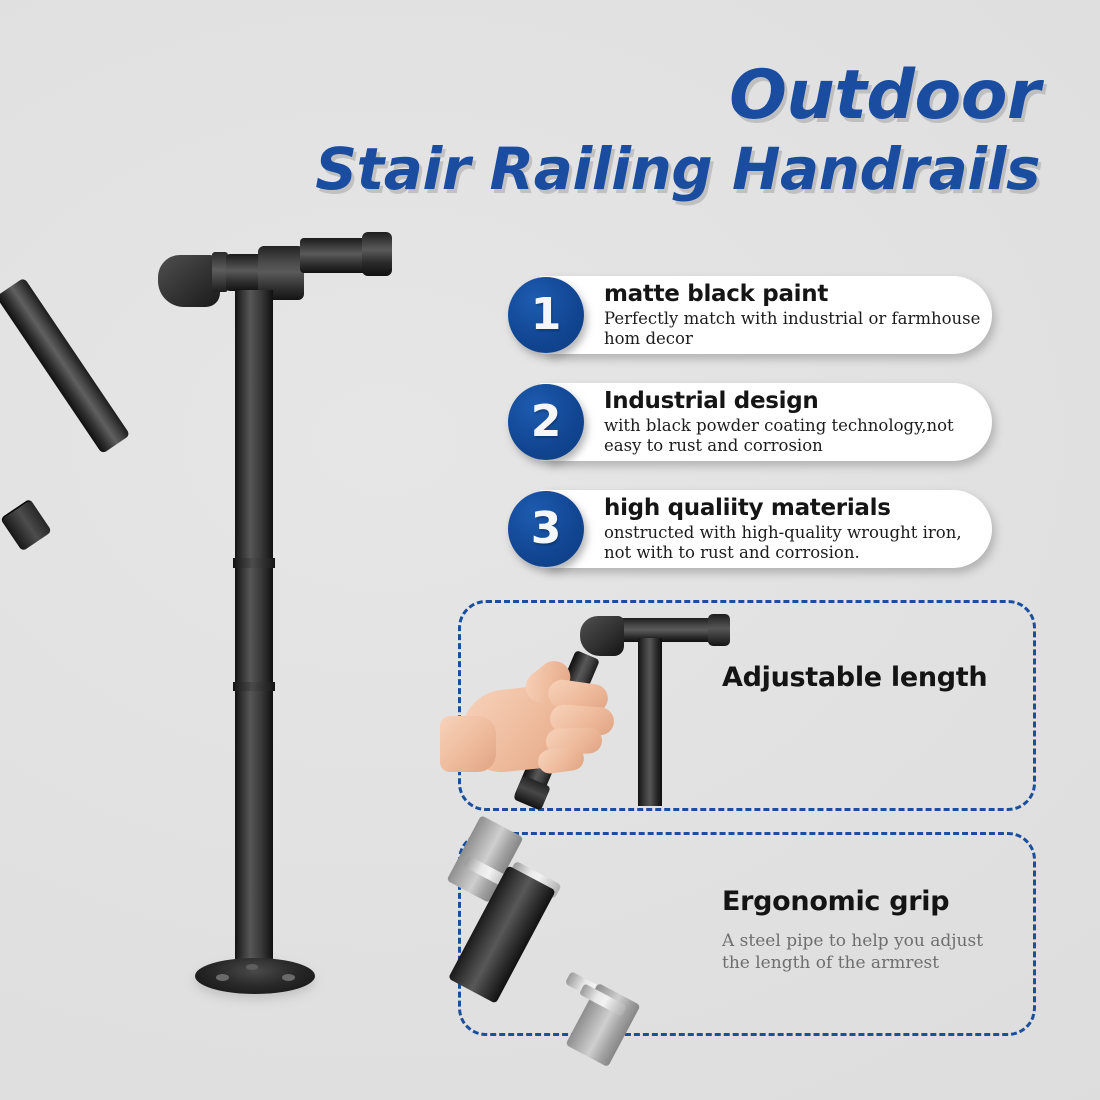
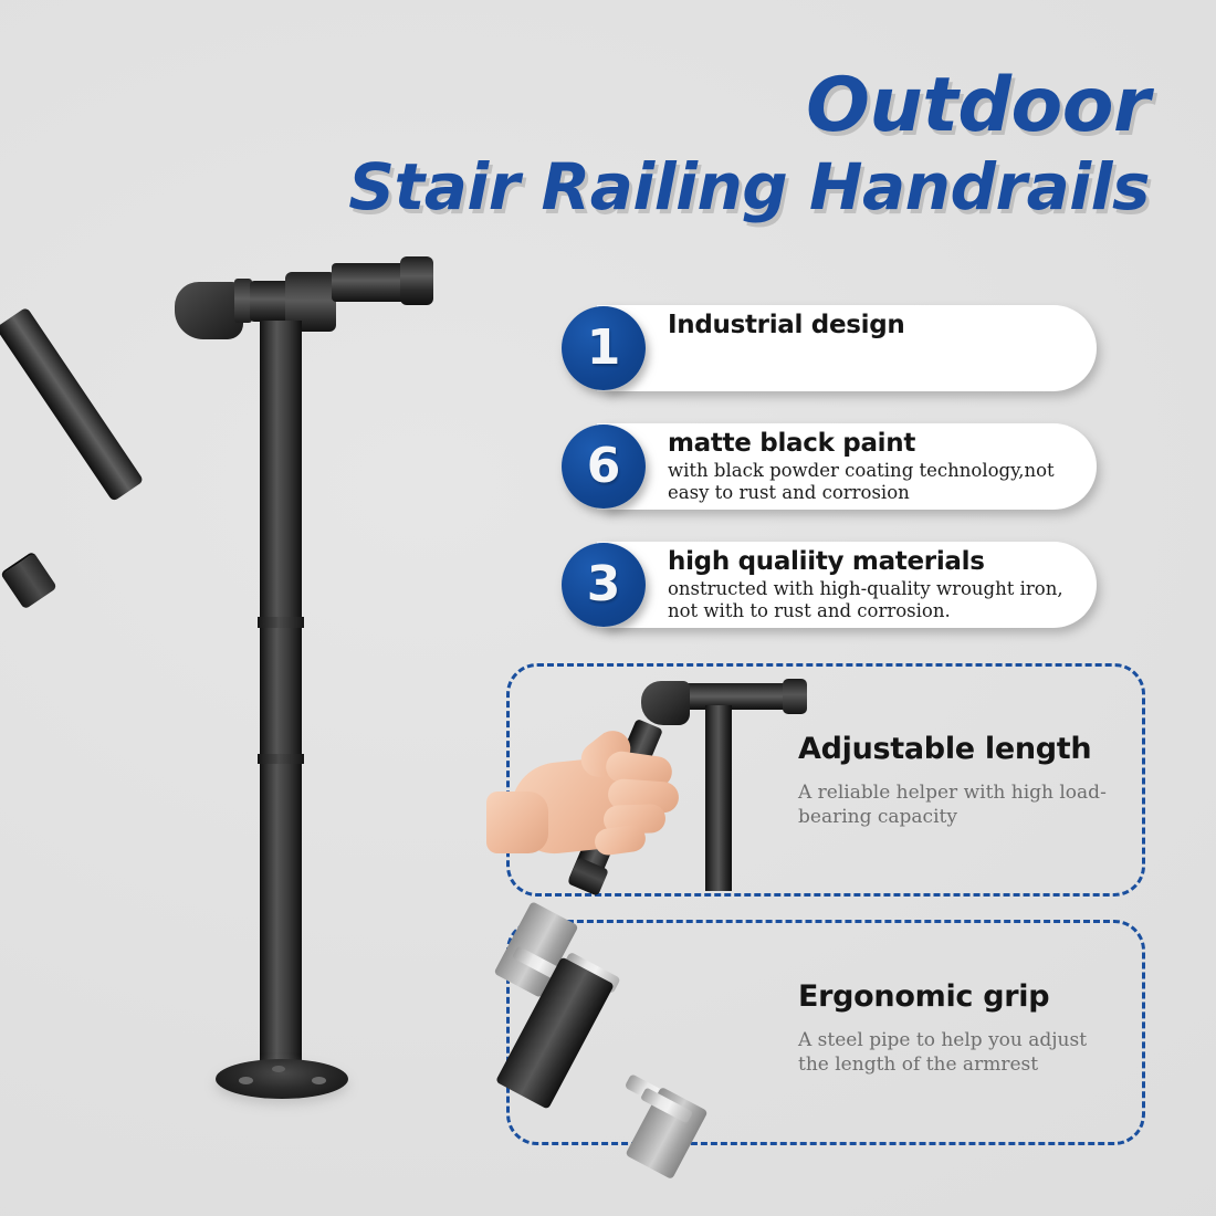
  Outdoor
  Stair Railing Handrails
  1
- matte black paint
+ Industrial design
- Perfectly match with industrial or farmhouse hom decor
- 2
+ 6
- Industrial design
+ matte black paint
  with black powder coating technology,not easy to rust and corrosion
  3
  high qualiity materials
  onstructed with high-quality wrought iron, not with to rust and corrosion.
  Adjustable length
+ A reliable helper with high load-bearing capacity
  Ergonomic grip
  A steel pipe to help you adjust the length of the armrest
